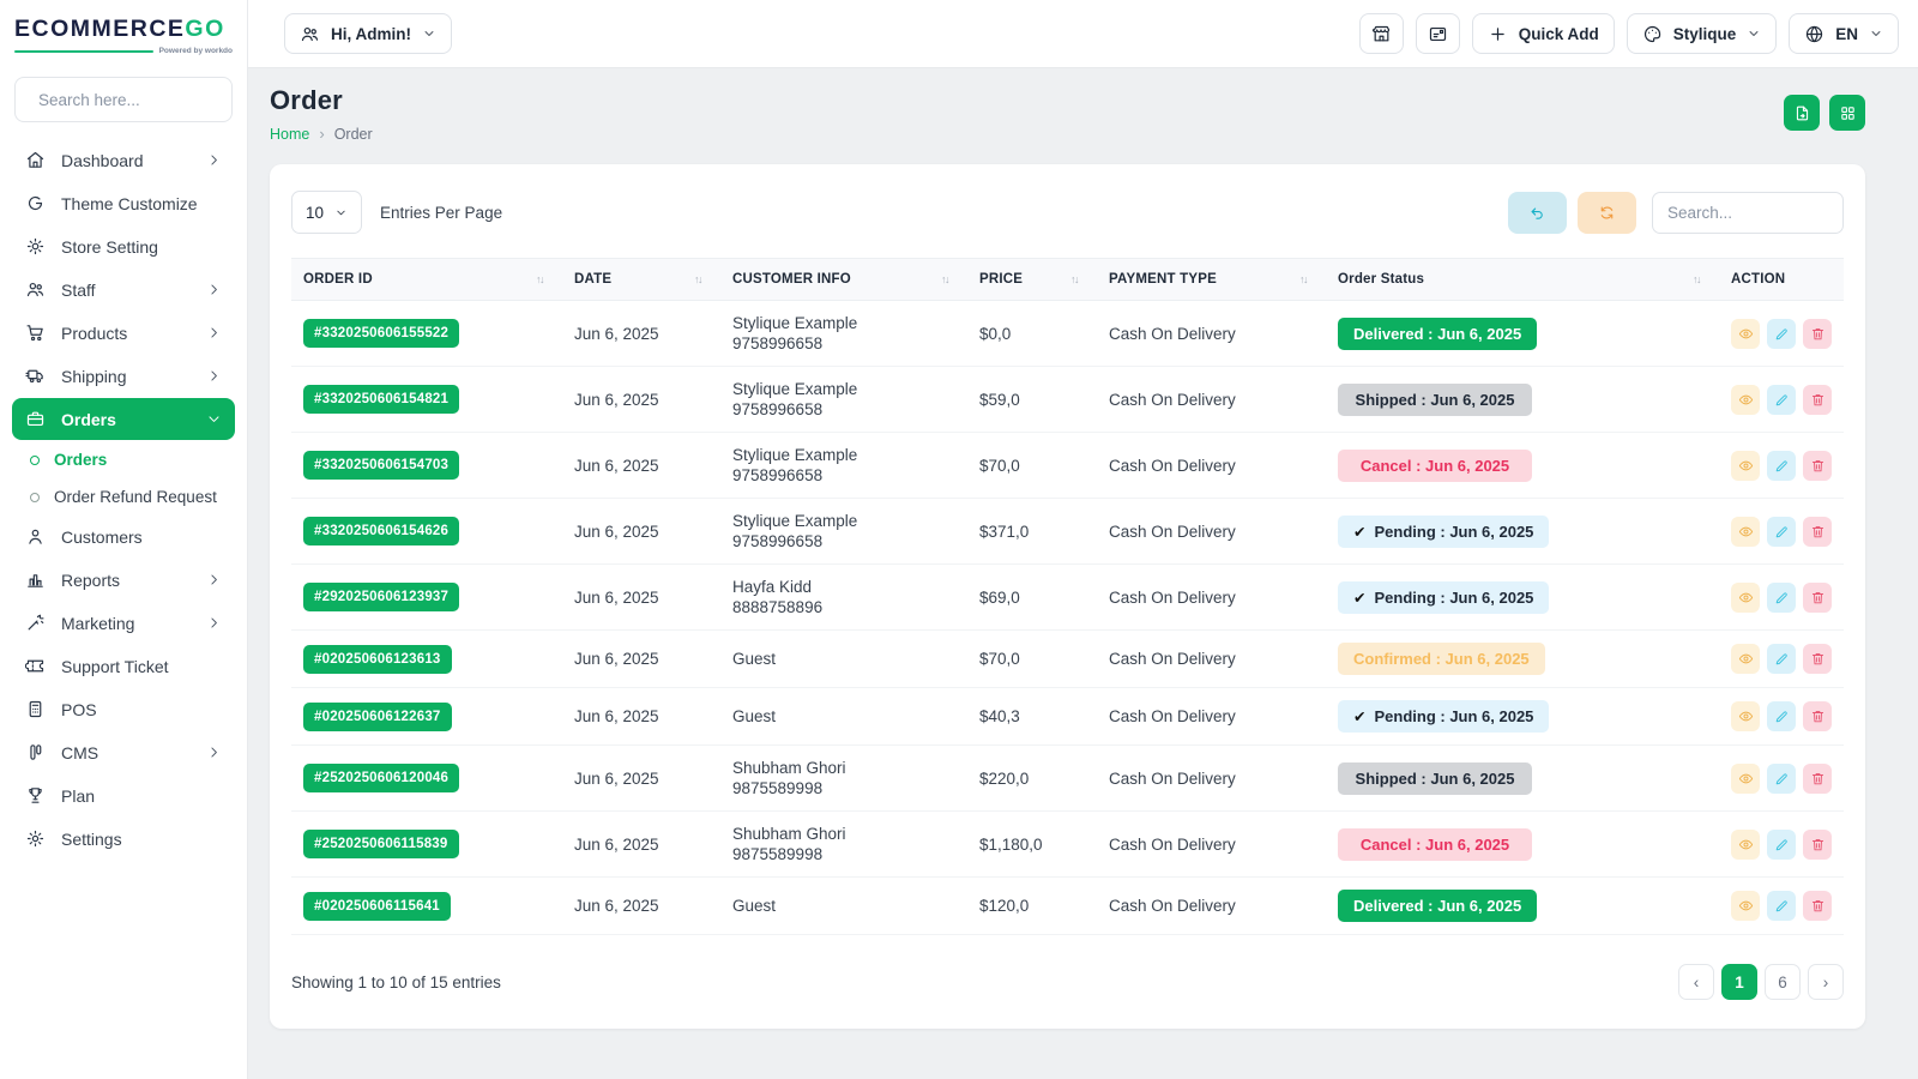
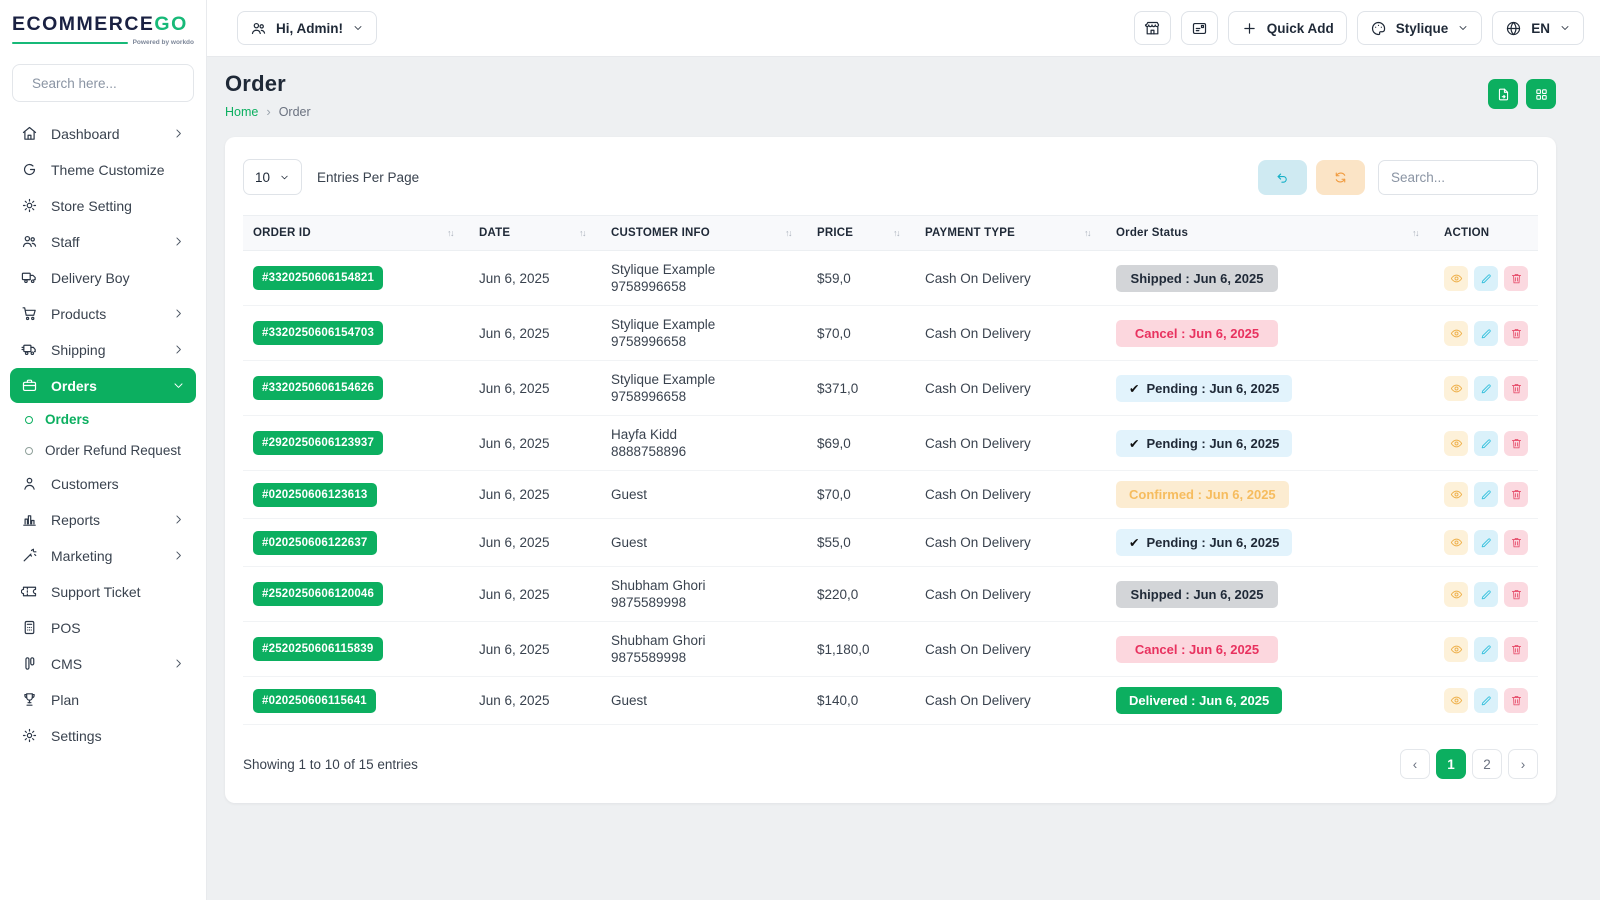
  ECOMMERCEGO
  Search here...
  Dashboard
  Theme Customize
  Store Setting
  Staff
+ Delivery Boy
  Products
  Shipping
  Orders
  Orders
  Order Refund Request
  Customers
  Reports
  Marketing
  Support Ticket
  POS
  CMS
  Plan
  Settings
  Hi, Admin!
  Quick Add
  Stylique
  EN
  Order
  Home
  ›
  Order
  10
  Entries Per Page
  Search...
  ORDER ID ↑↓	DATE ↑↓	CUSTOMER INFO ↑↓	PRICE ↑↓	PAYMENT TYPE ↑↓	Order Status ↑↓	ACTION
- #3320250606155522	Jun 6, 2025	Stylique Example9758996658	$0,0	Cash On Delivery	Delivered : Jun 6, 2025
  #3320250606154821	Jun 6, 2025	Stylique Example9758996658	$59,0	Cash On Delivery	Shipped : Jun 6, 2025
  #3320250606154703	Jun 6, 2025	Stylique Example9758996658	$70,0	Cash On Delivery	Cancel : Jun 6, 2025
  #3320250606154626	Jun 6, 2025	Stylique Example9758996658	$371,0	Cash On Delivery	✔ Pending : Jun 6, 2025
  #2920250606123937	Jun 6, 2025	Hayfa Kidd8888758896	$69,0	Cash On Delivery	✔ Pending : Jun 6, 2025
  #020250606123613	Jun 6, 2025	Guest	$70,0	Cash On Delivery	Confirmed : Jun 6, 2025
- #020250606122637	Jun 6, 2025	Guest	$40,3	Cash On Delivery	✔ Pending : Jun 6, 2025
+ #020250606122637	Jun 6, 2025	Guest	$55,0	Cash On Delivery	✔ Pending : Jun 6, 2025
  #2520250606120046	Jun 6, 2025	Shubham Ghori9875589998	$220,0	Cash On Delivery	Shipped : Jun 6, 2025
  #2520250606115839	Jun 6, 2025	Shubham Ghori9875589998	$1,180,0	Cash On Delivery	Cancel : Jun 6, 2025
- #020250606115641	Jun 6, 2025	Guest	$120,0	Cash On Delivery	Delivered : Jun 6, 2025
+ #020250606115641	Jun 6, 2025	Guest	$140,0	Cash On Delivery	Delivered : Jun 6, 2025
  Showing 1 to 10 of 15 entries
  ‹
  1
- 6
+ 2
  ›
